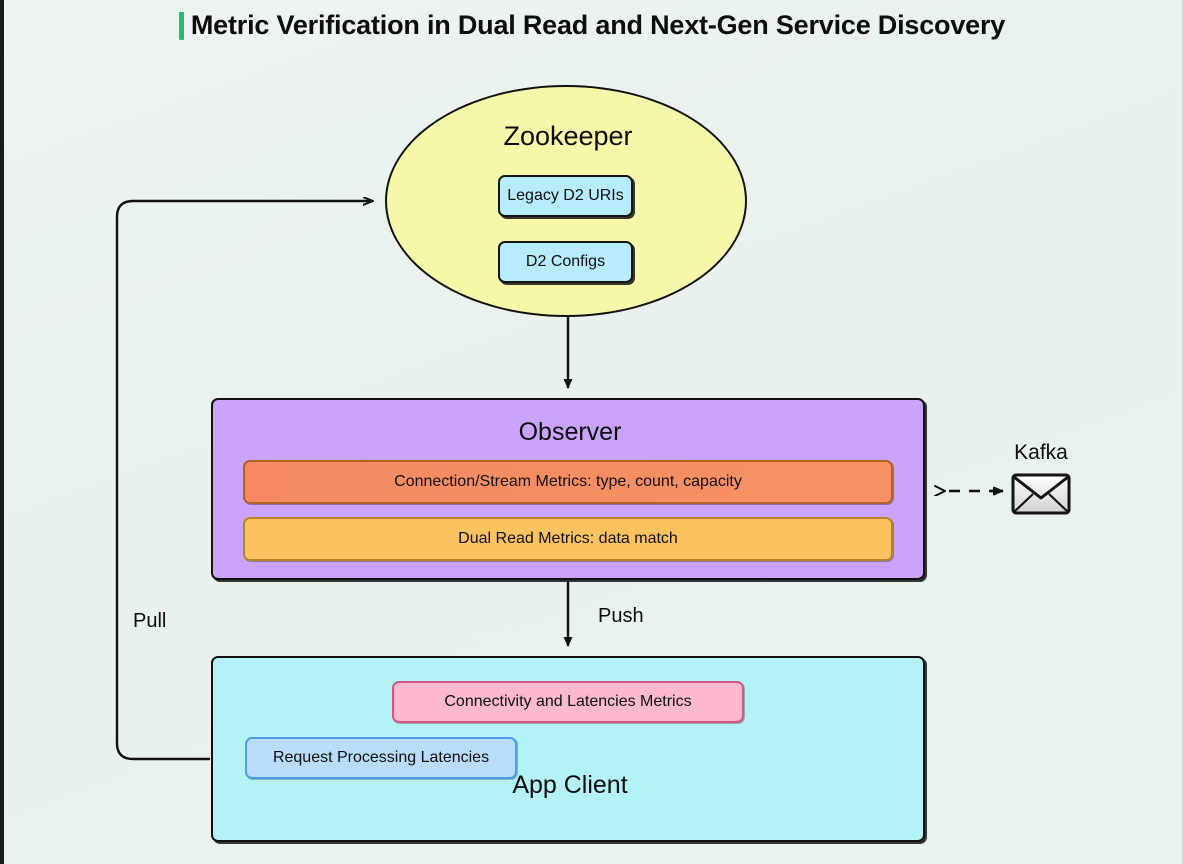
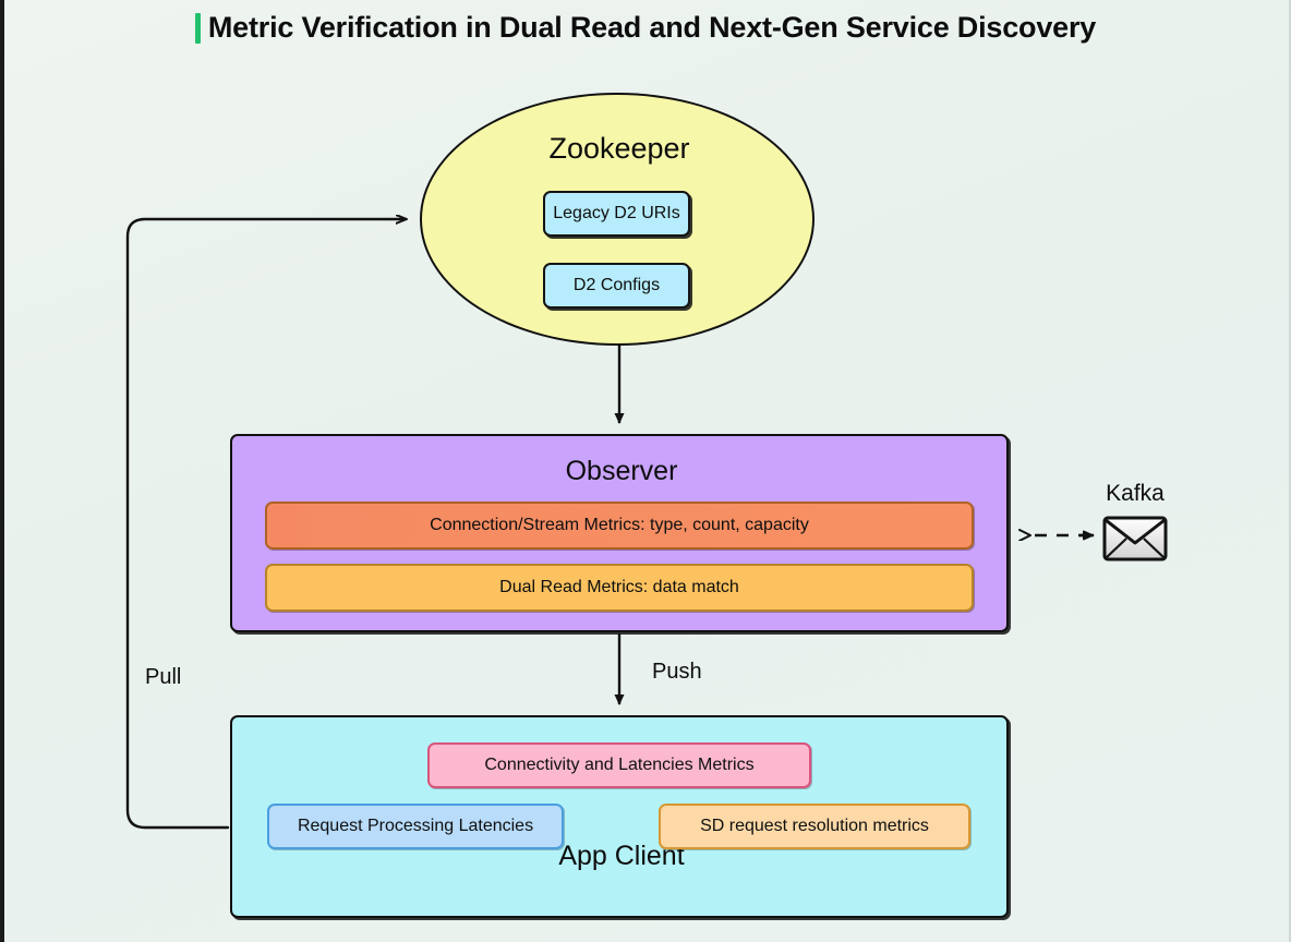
  Metric Verification in Dual Read and Next-Gen Service Discovery
  Zookeeper
  Legacy D2 URIs
  D2 Configs
  Observer
  Connection/Stream Metrics: type, count, capacity
  Dual Read Metrics: data match
  App Client
  Connectivity and Latencies Metrics
  Request Processing Latencies
+ SD request resolution metrics
  Kafka
  Pull
  Push
